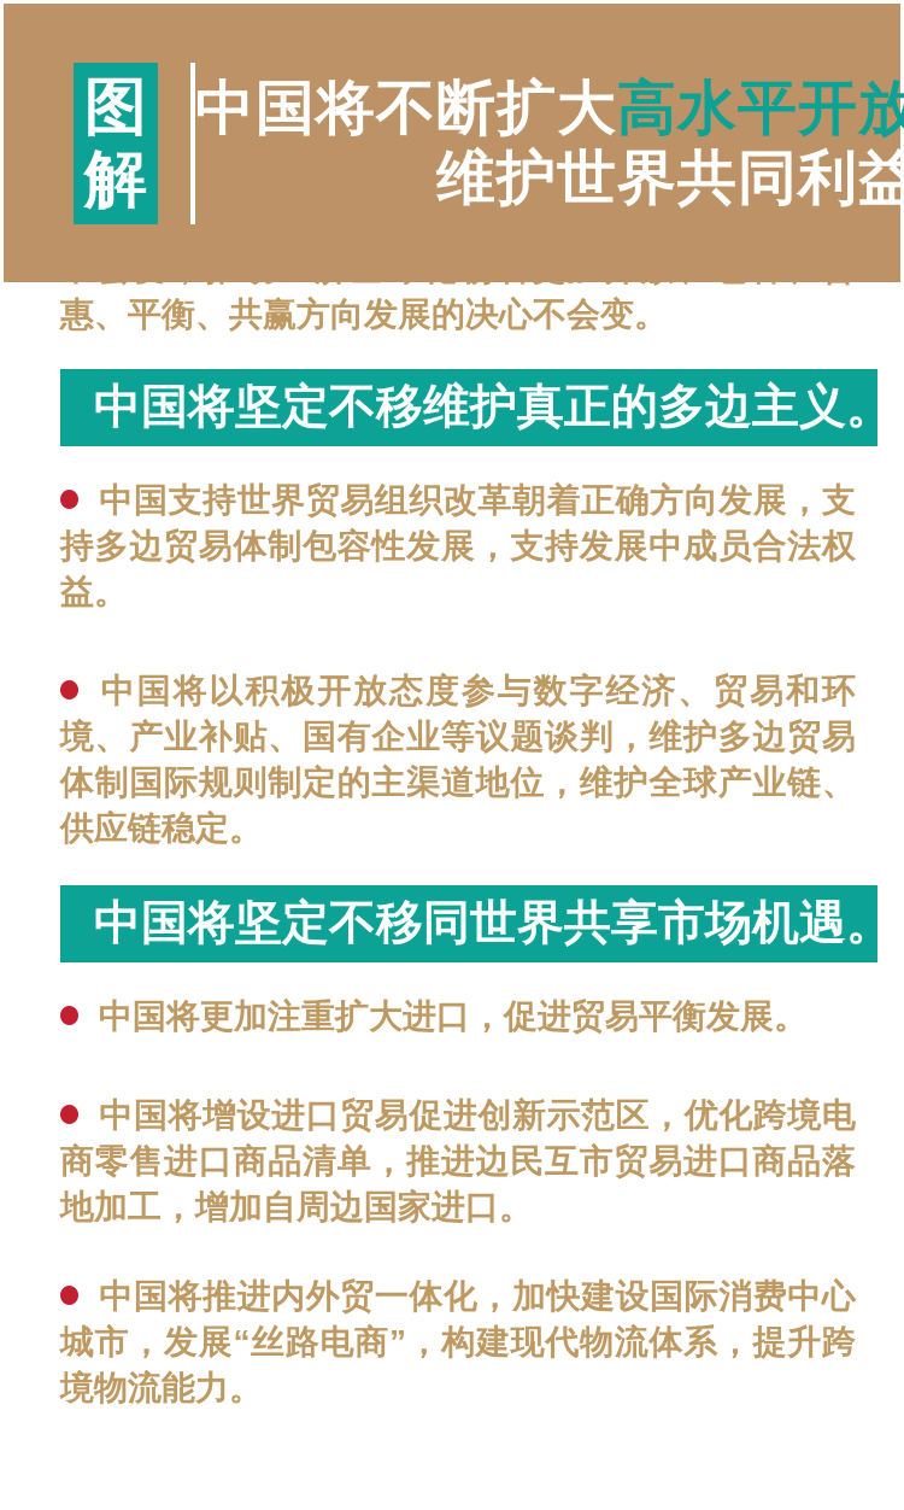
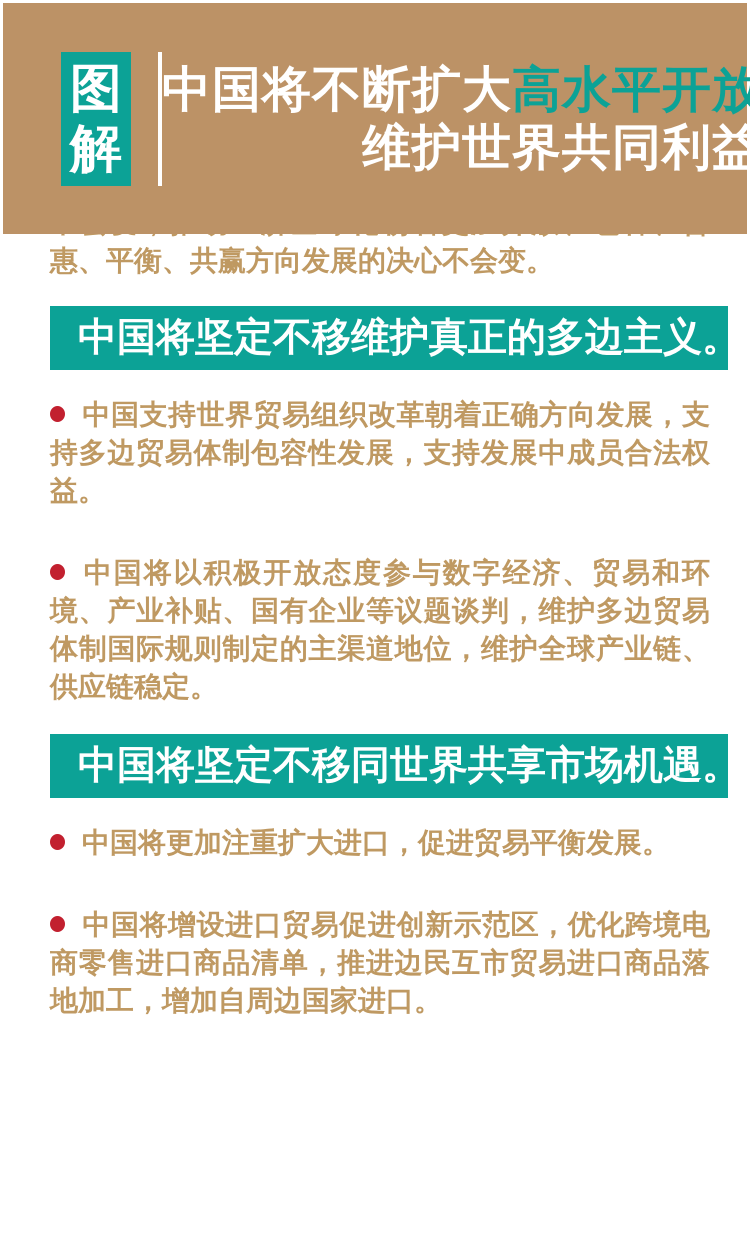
  图
  解
  中国将不断扩大高水平开放
  维护世界共同利益
  中国将坚定不移维护真正的多边主义。
  中国支持世界贸易组织改革朝着正确方向发展，支持多边贸易体制包容性发展，支持发展中成员合法权益。
  中国将以积极开放态度参与数字经济、贸易和环境、产业补贴、国有企业等议题谈判，维护多边贸易体制国际规则制定的主渠道地位，维护全球产业链、供应链稳定。
  中国将坚定不移同世界共享市场机遇。
  中国将更加注重扩大进口，促进贸易平衡发展。
  中国将增设进口贸易促进创新示范区，优化跨境电商零售进口商品清单，推进边民互市贸易进口商品落地加工，增加自周边国家进口。
- 中国将推进内外贸一体化，加快建设国际消费中心城市，发展“丝路电商”，构建现代物流体系，提升跨境物流能力。
